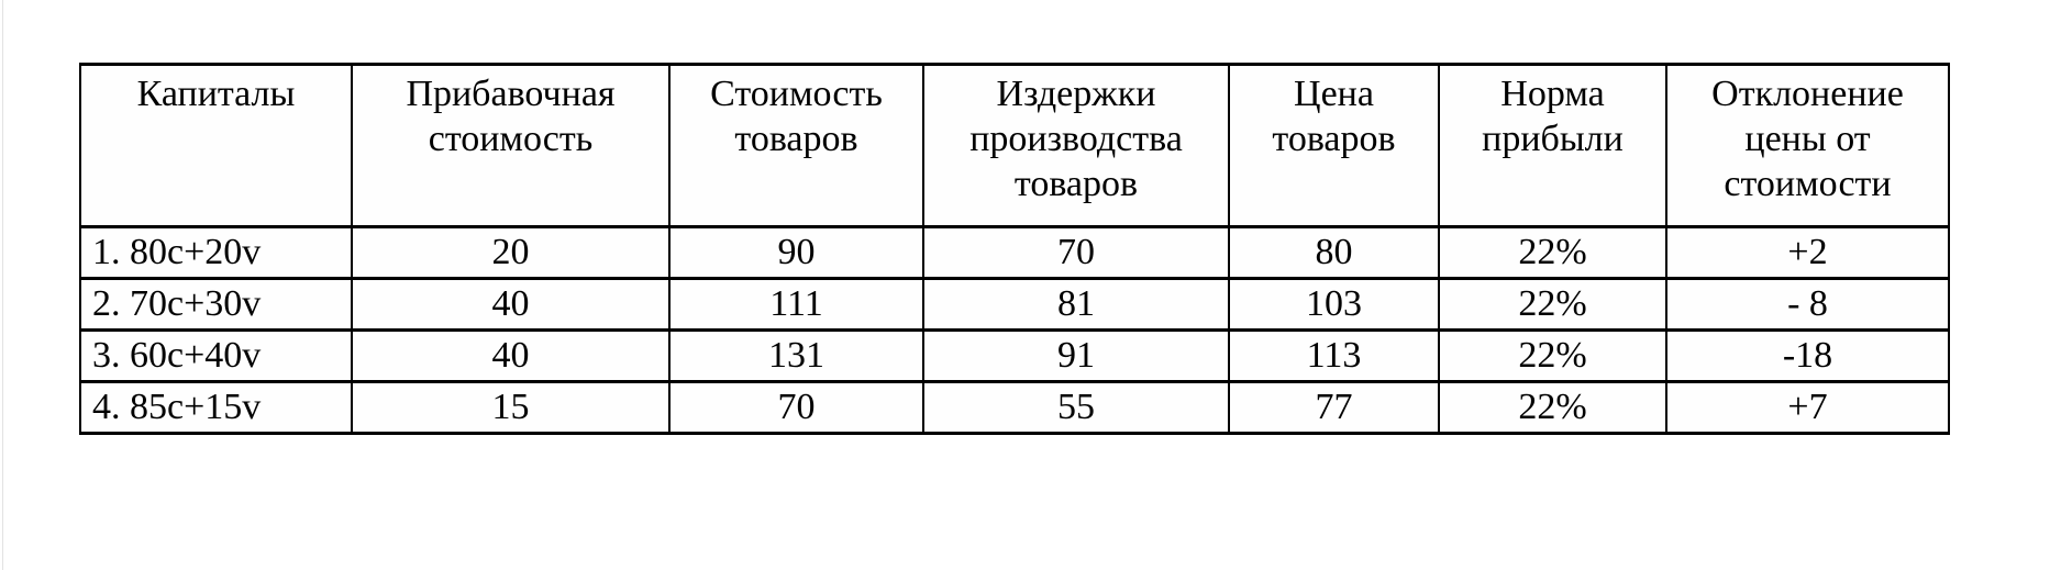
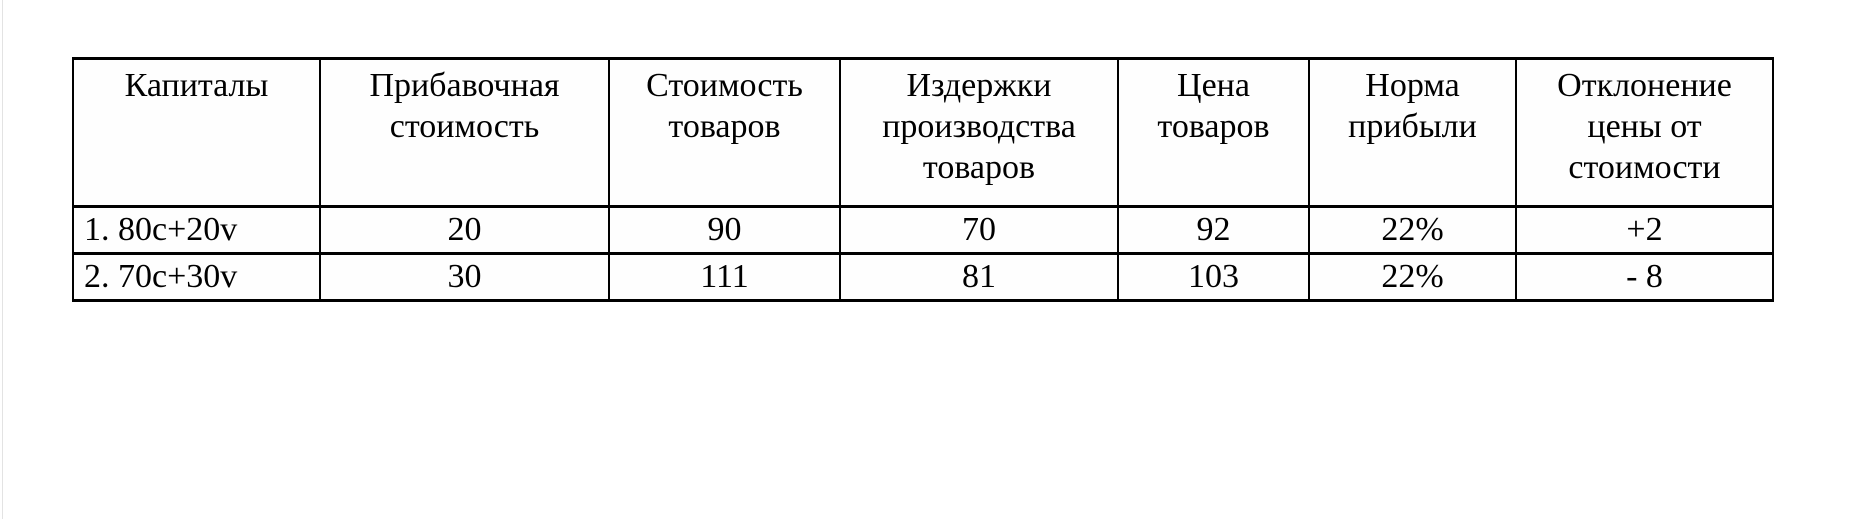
  Капиталы	Прибавочная стоимость	Стоимость товаров	Издержки производства товаров	Цена товаров	Норма прибыли	Отклонение цены от стоимости
- 1. 80c+20v	20	90	70	80	22%	+2
+ 1. 80c+20v	20	90	70	92	22%	+2
- 2. 70c+30v	40	111	81	103	22%	- 8
+ 2. 70c+30v	30	111	81	103	22%	- 8
- 3. 60c+40v	40	131	91	113	22%	-18
- 4. 85c+15v	15	70	55	77	22%	+7
